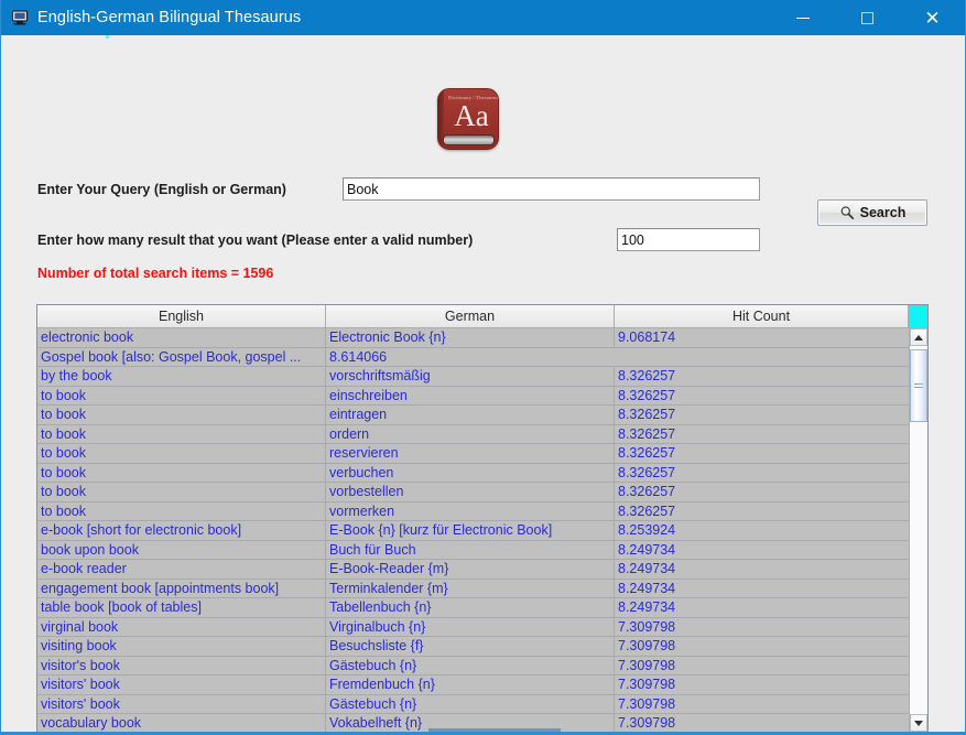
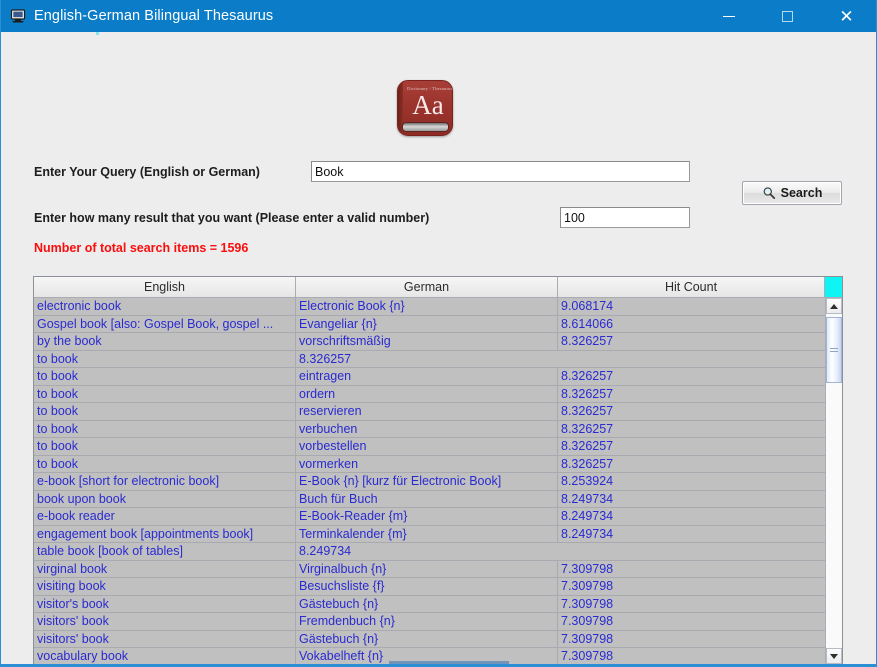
  English-German Bilingual Thesaurus
  ✕
  Aa
  Enter Your Query (English or German)
  Book
  Enter how many result that you want (Please enter a valid number)
  100
  Search
  Number of total search items = 1596
  English
  German
  Hit Count
  electronic book
  Electronic Book {n}
  9.068174
  Gospel book [also: Gospel Book, gospel ...
+ Evangeliar {n}
  8.614066
  by the book
  vorschriftsmäßig
  8.326257
  to book
- einschreiben
  8.326257
  to book
  eintragen
  8.326257
  to book
  ordern
  8.326257
  to book
  reservieren
  8.326257
  to book
  verbuchen
  8.326257
  to book
  vorbestellen
  8.326257
  to book
  vormerken
  8.326257
  e-book [short for electronic book]
  E-Book {n} [kurz für Electronic Book]
  8.253924
  book upon book
  Buch für Buch
  8.249734
  e-book reader
  E-Book-Reader {m}
  8.249734
  engagement book [appointments book]
  Terminkalender {m}
  8.249734
  table book [book of tables]
- Tabellenbuch {n}
  8.249734
  virginal book
  Virginalbuch {n}
  7.309798
  visiting book
  Besuchsliste {f}
  7.309798
  visitor's book
  Gästebuch {n}
  7.309798
  visitors' book
  Fremdenbuch {n}
  7.309798
  visitors' book
  Gästebuch {n}
  7.309798
  vocabulary book
  Vokabelheft {n}
  7.309798
